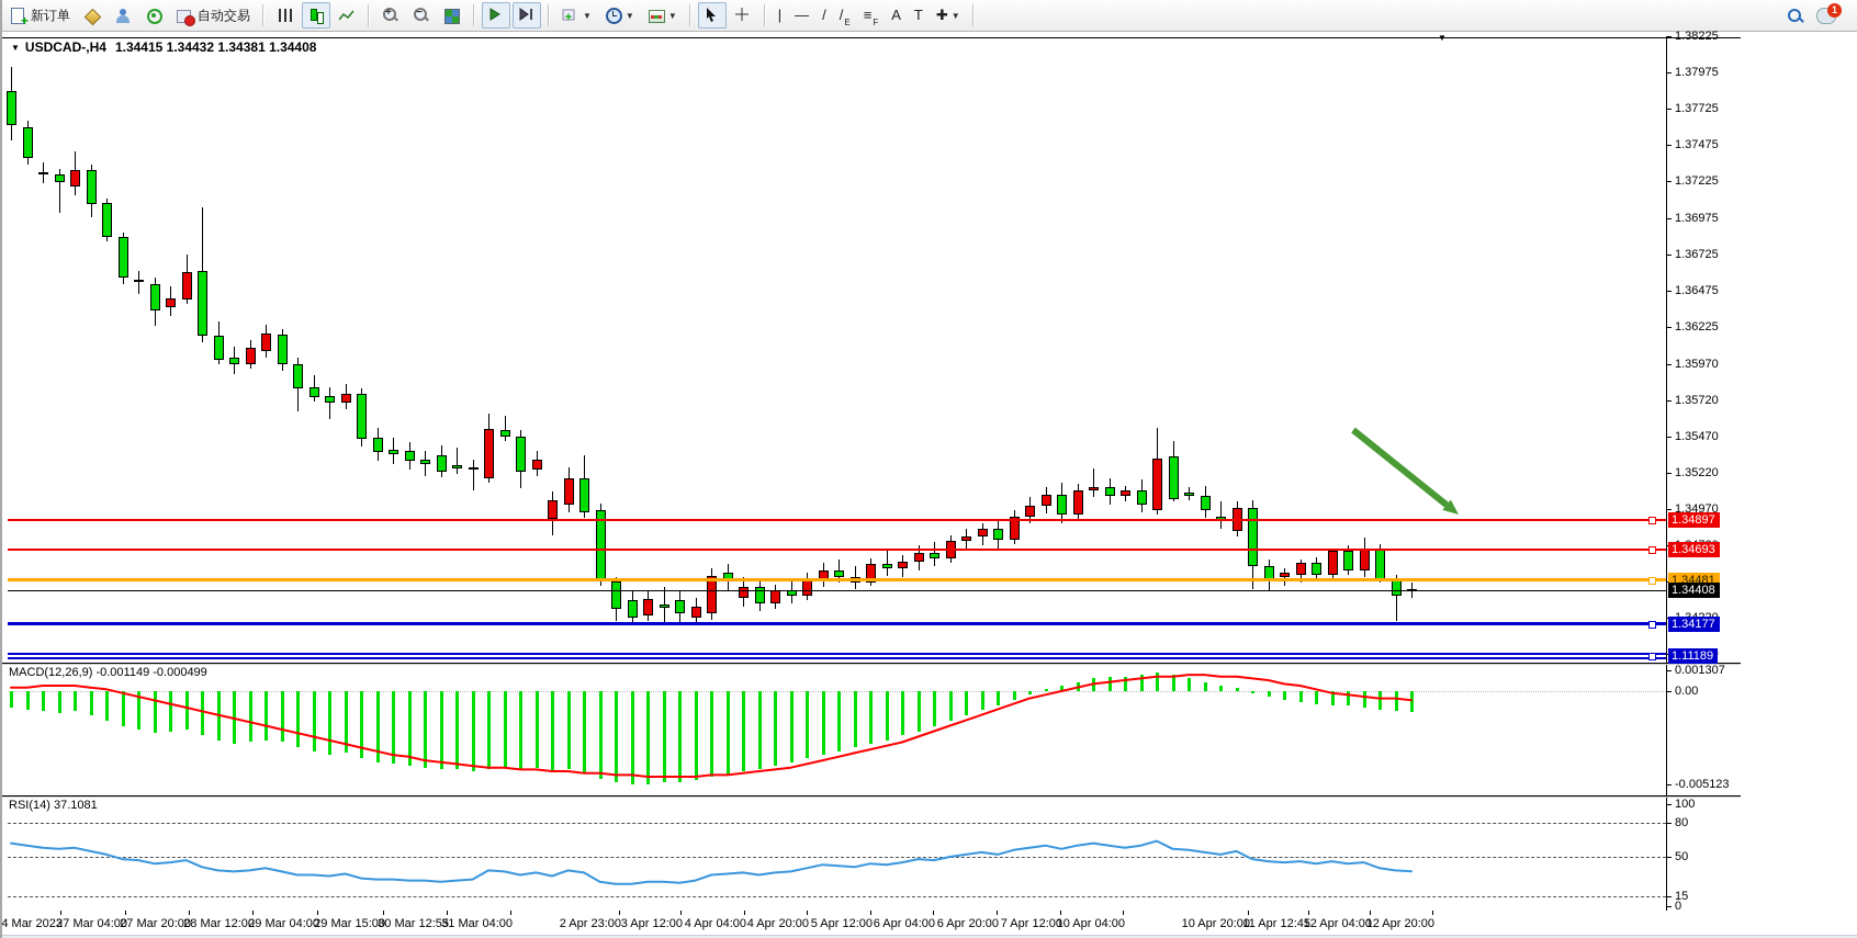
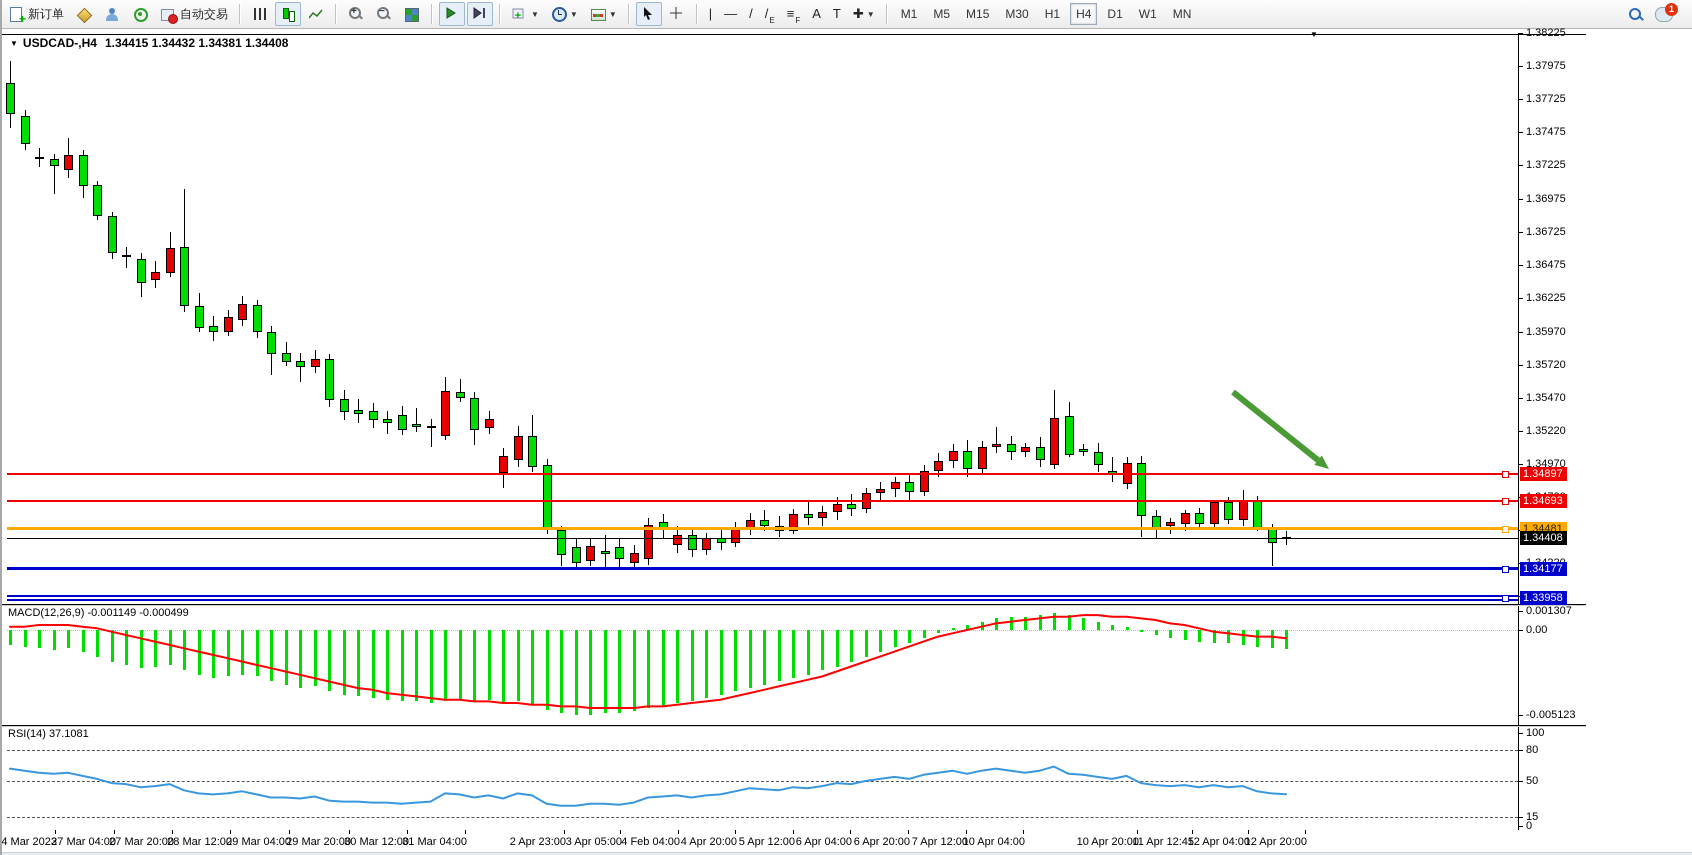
  +
  新订单
  自动交易
  +
  −
  +
  ▼
  ▼
  ▼
  |
  —
  /
  /
  E
  ≡
  F
  A
  T
  ✚
  ▼
+ M1
+ M5
+ M15
+ M30
+ H1
+ H4
+ D1
+ W1
+ MN
  1
  ▼
  USDCAD-,H4
  1.34415 1.34432 1.34381 1.34408
  1.38225
  1.37975
  1.37725
  1.37475
  1.37225
  1.36975
  1.36725
  1.36475
  1.36225
  1.35970
  1.35720
  1.35470
  1.35220
  1.34970
  1.34897
  1.34693
  1.34481
  1.34177
- 1.11189
+ 1.33958
  1.34408
  MACD(12,26,9) -0.001149 -0.000499
  0.001307
  0.00
  -0.005123
  RSI(14) 37.1081
  100
  80
  50
  15
  0
  ▼
  4 Mar 2023
  27 Mar 04:00
  27 Mar 20:00
  28 Mar 12:00
  29 Mar 04:00
- 29 Mar 15:00
+ 29 Mar 20:00
- 30 Mar 12:55
+ 30 Mar 12:00
  31 Mar 04:00
  2 Apr 23:00
- 3 Apr 12:00
+ 3 Apr 05:00
- 4 Apr 04:00
+ 4 Feb 04:00
  4 Apr 20:00
  5 Apr 12:00
  6 Apr 04:00
  6 Apr 20:00
  7 Apr 12:00
  10 Apr 04:00
  10 Apr 20:00
  11 Apr 12:45
  12 Apr 04:00
  12 Apr 20:00
